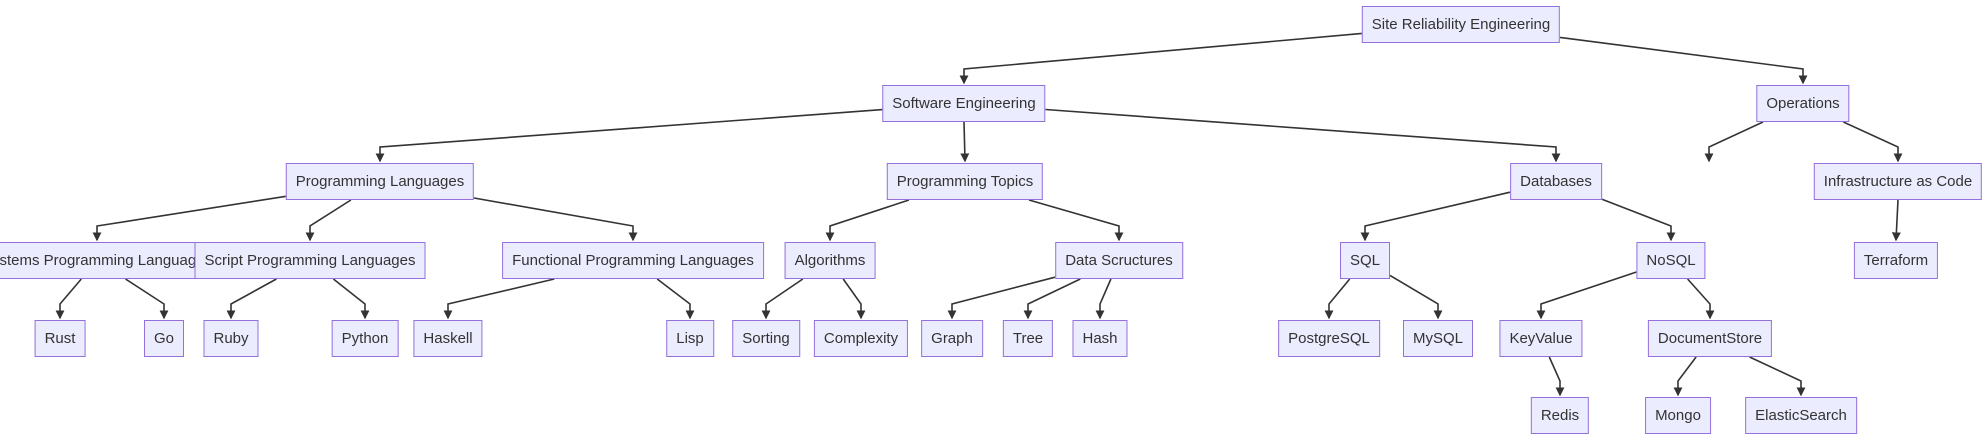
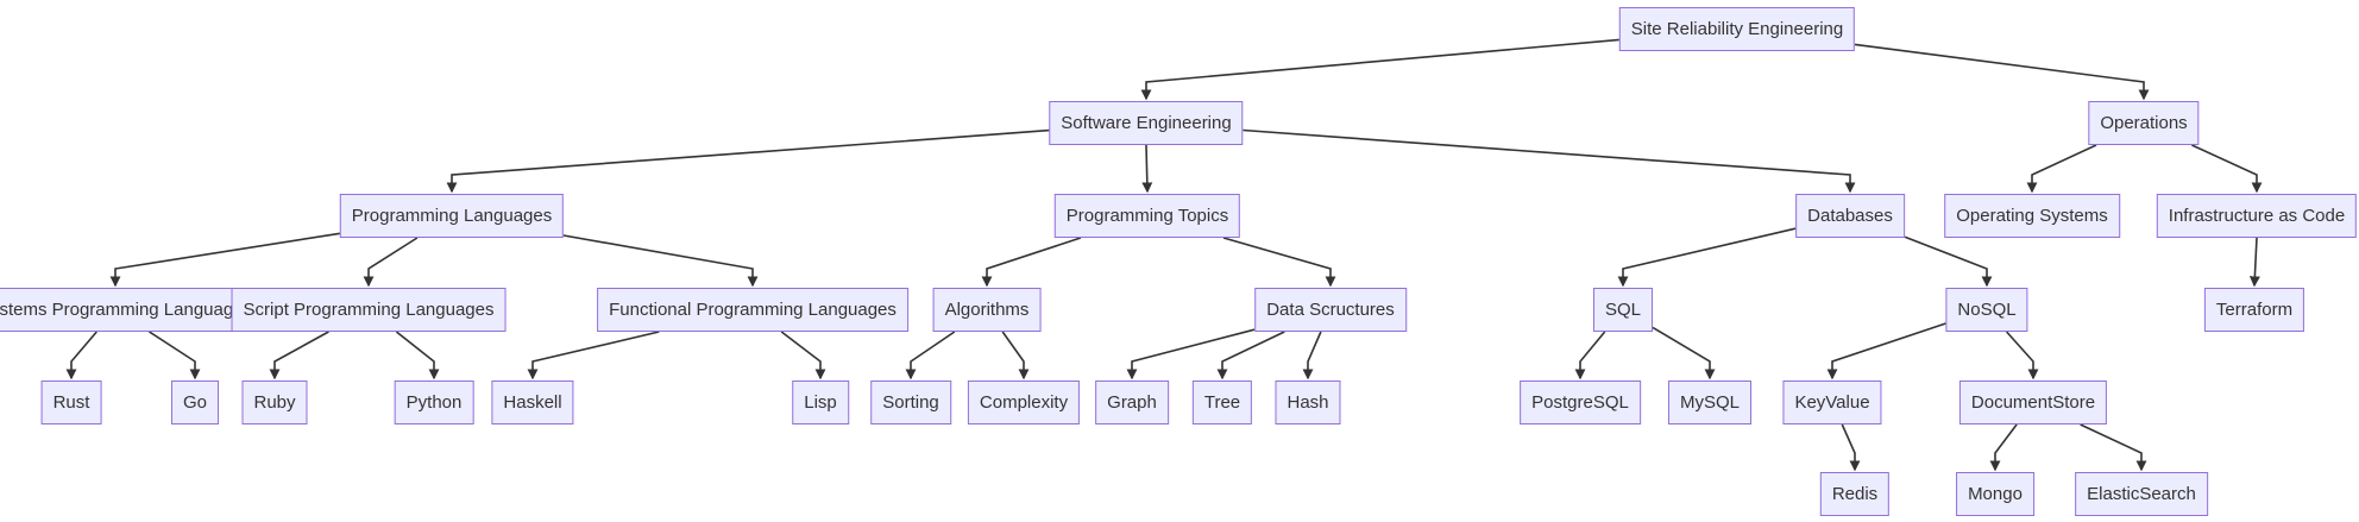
  Site Reliability Engineering
  Software Engineering
  Operations
  Programming Languages
  Programming Topics
  Databases
+ Operating Systems
  Infrastructure as Code
  stems Programming Languag
  Script Programming Languages
  Functional Programming Languages
  Algorithms
  Data Scructures
  SQL
  NoSQL
  Terraform
  Rust
  Go
  Ruby
  Python
  Haskell
  Lisp
  Sorting
  Complexity
  Graph
  Tree
  Hash
  PostgreSQL
  MySQL
  KeyValue
  DocumentStore
  Redis
  Mongo
  ElasticSearch
